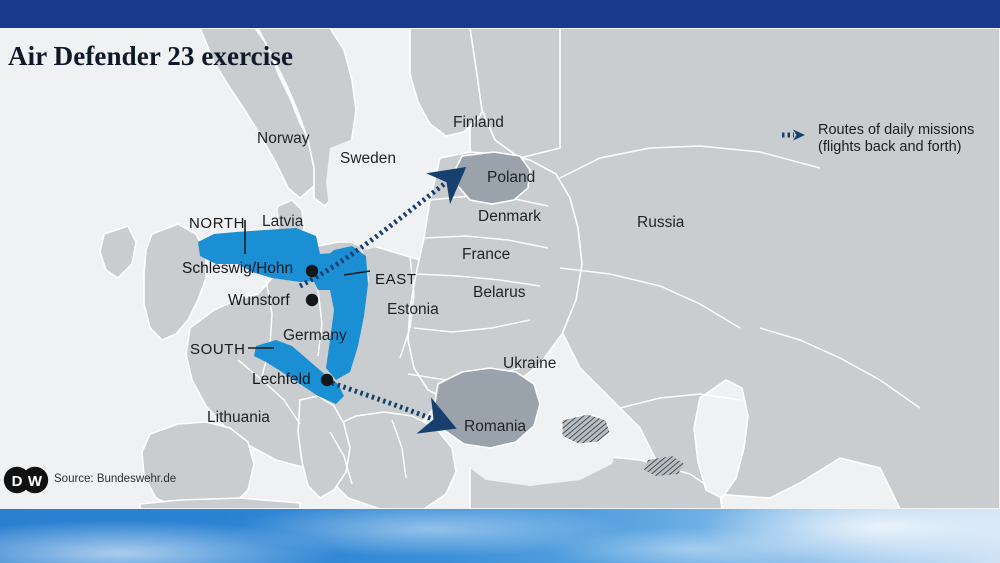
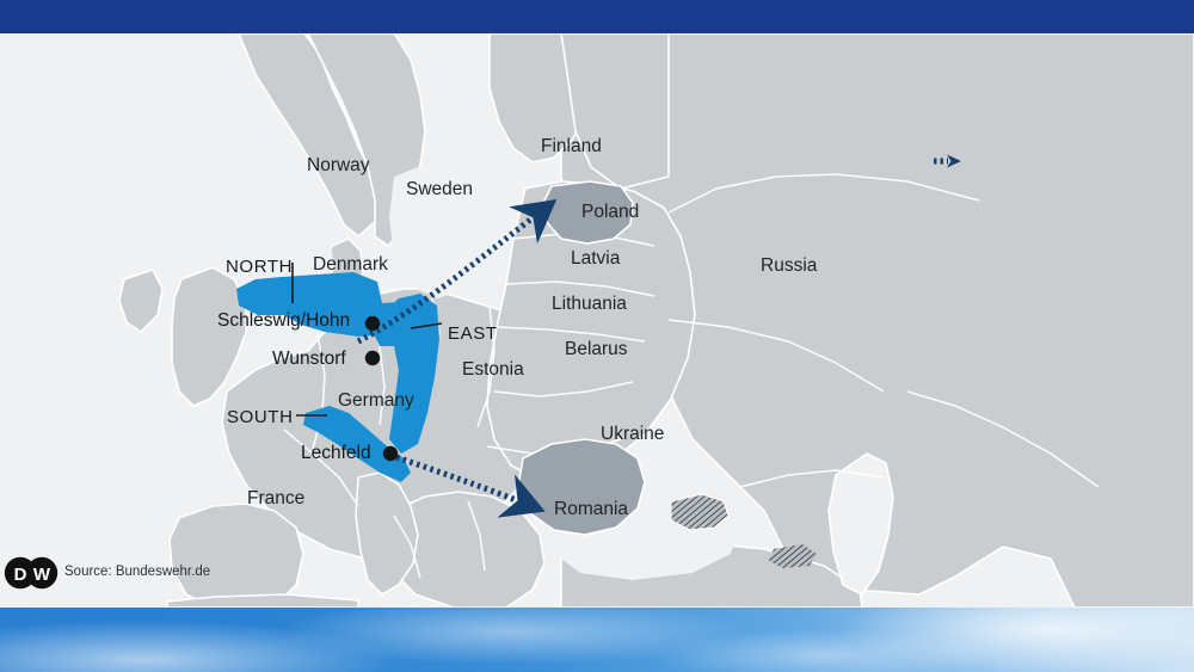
  Norway
  Sweden
  Finland
- Latvia
+ Denmark
  Poland
- Denmark
+ Latvia
- France
+ Lithuania
  Belarus
  Russia
  Estonia
  Germany
  Ukraine
  Romania
- Lithuania
+ France
  NORTH
  EAST
  SOUTH
  Schleswig/Hohn
  Wunstorf
  Lechfeld
- Air Defender 23 exercise
- Routes of daily missions
- (flights back and forth)
  D
  W
  Source: Bundeswehr.de
